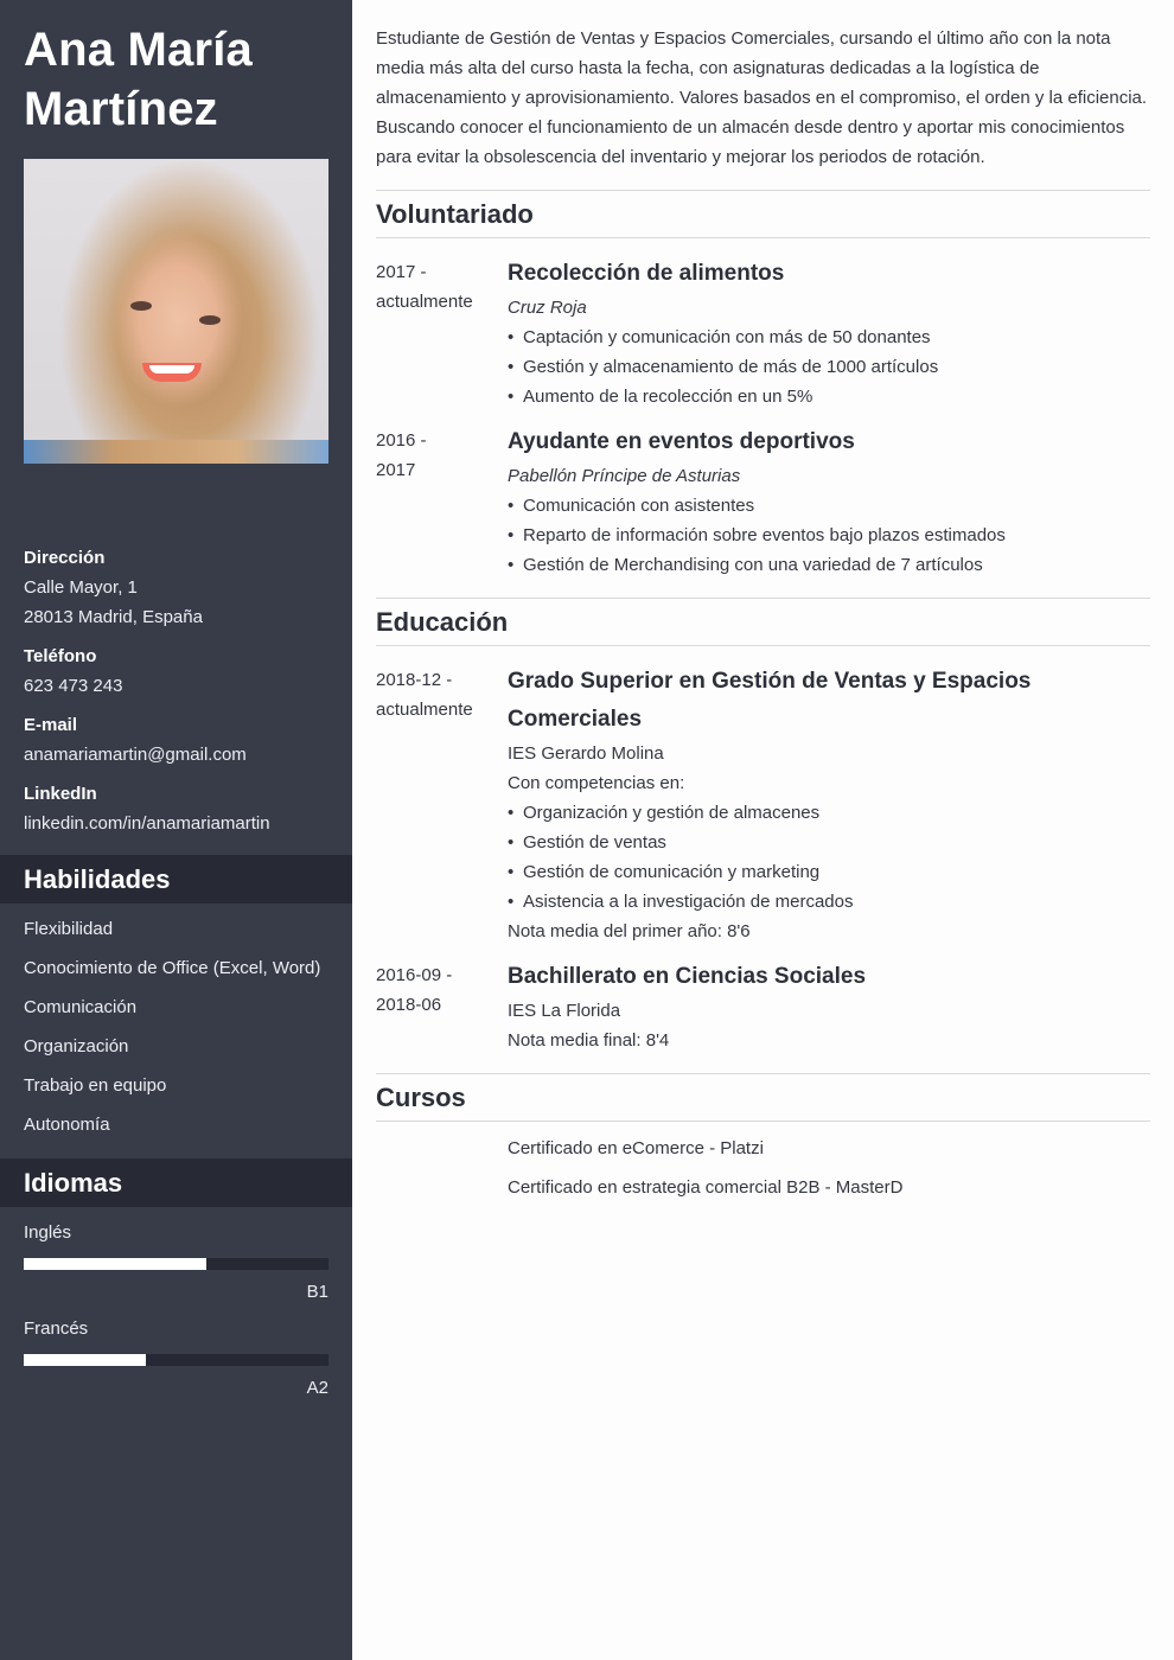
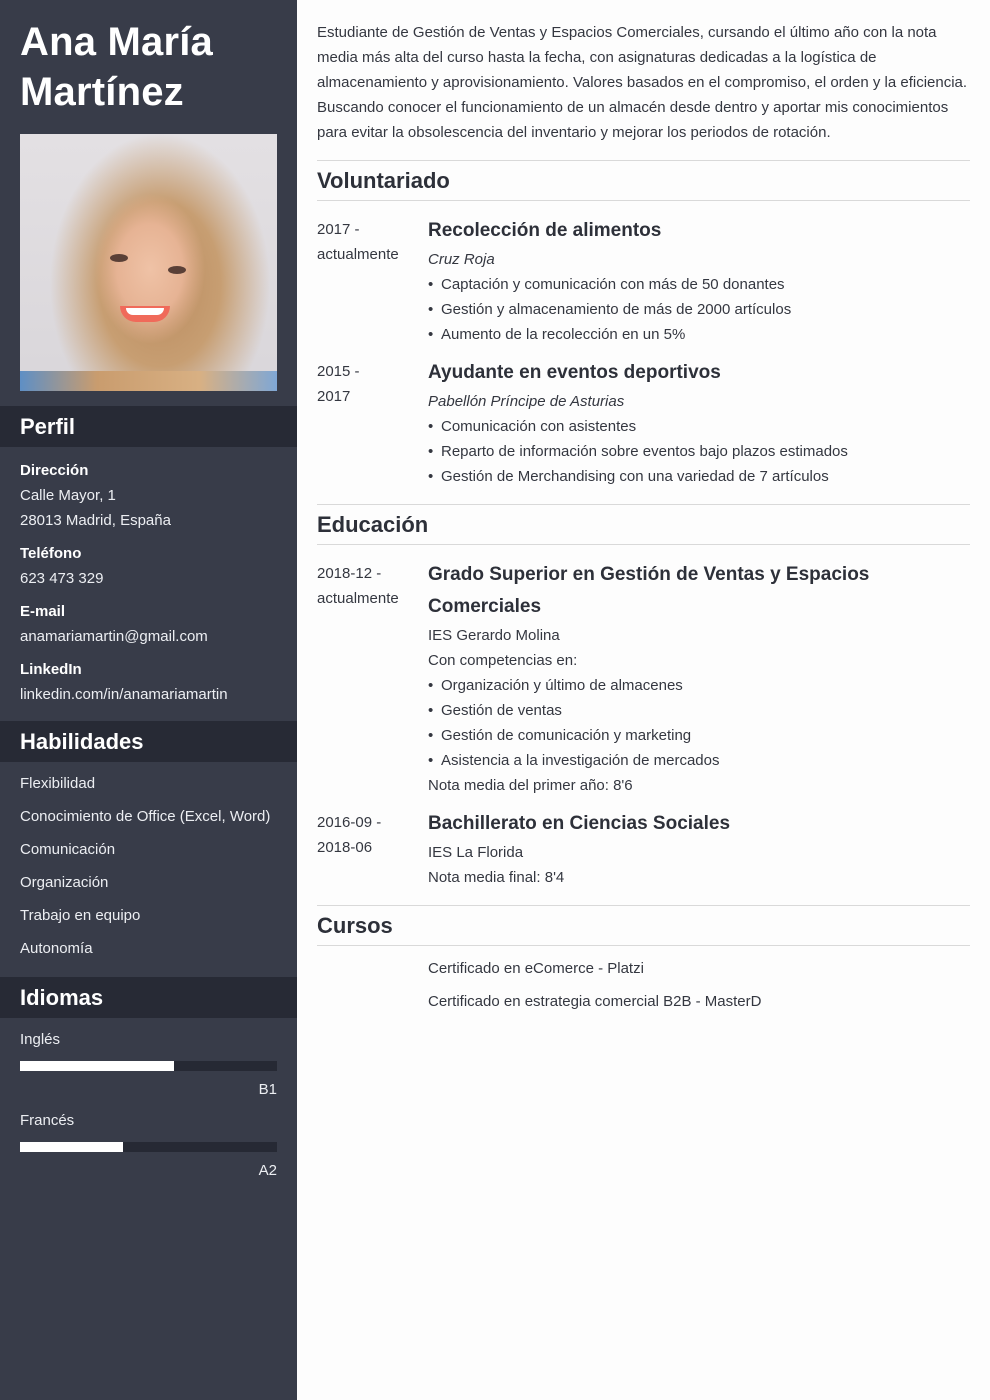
  Ana María
  Martínez
+ Perfil
  Dirección
  Calle Mayor, 1
  28013 Madrid, España
  Teléfono
- 623 473 243
+ 623 473 329
  E-mail
  anamariamartin@gmail.com
  LinkedIn
  linkedin.com/in/anamariamartin
  Habilidades
  Flexibilidad
  Conocimiento de Office (Excel, Word)
  Comunicación
  Organización
  Trabajo en equipo
  Autonomía
  Idiomas
  Inglés
  B1
  Francés
  A2
  Estudiante de Gestión de Ventas y Espacios Comerciales, cursando el último año con la nota media más alta del curso hasta la fecha, con asignaturas dedicadas a la logística de almacenamiento y aprovisionamiento. Valores basados en el compromiso, el orden y la eficiencia. Buscando conocer el funcionamiento de un almacén desde dentro y aportar mis conocimientos para evitar la obsolescencia del inventario y mejorar los periodos de rotación.
  Voluntariado
  2017 -
  actualmente
  Recolección de alimentos
  Cruz Roja
  Captación y comunicación con más de 50 donantes
- Gestión y almacenamiento de más de 1000 artículos
+ Gestión y almacenamiento de más de 2000 artículos
  Aumento de la recolección en un 5%
- 2016 -
+ 2015 -
  2017
  Ayudante en eventos deportivos
  Pabellón Príncipe de Asturias
  Comunicación con asistentes
  Reparto de información sobre eventos bajo plazos estimados
  Gestión de Merchandising con una variedad de 7 artículos
  Educación
  2018-12 -
  actualmente
  Grado Superior en Gestión de Ventas y Espacios Comerciales
  IES Gerardo Molina
  Con competencias en:
- Organización y gestión de almacenes
+ Organización y último de almacenes
  Gestión de ventas
  Gestión de comunicación y marketing
  Asistencia a la investigación de mercados
  Nota media del primer año: 8'6
  2016-09 -
  2018-06
  Bachillerato en Ciencias Sociales
  IES La Florida
  Nota media final: 8'4
  Cursos
  Certificado en eComerce - Platzi
  Certificado en estrategia comercial B2B - MasterD
